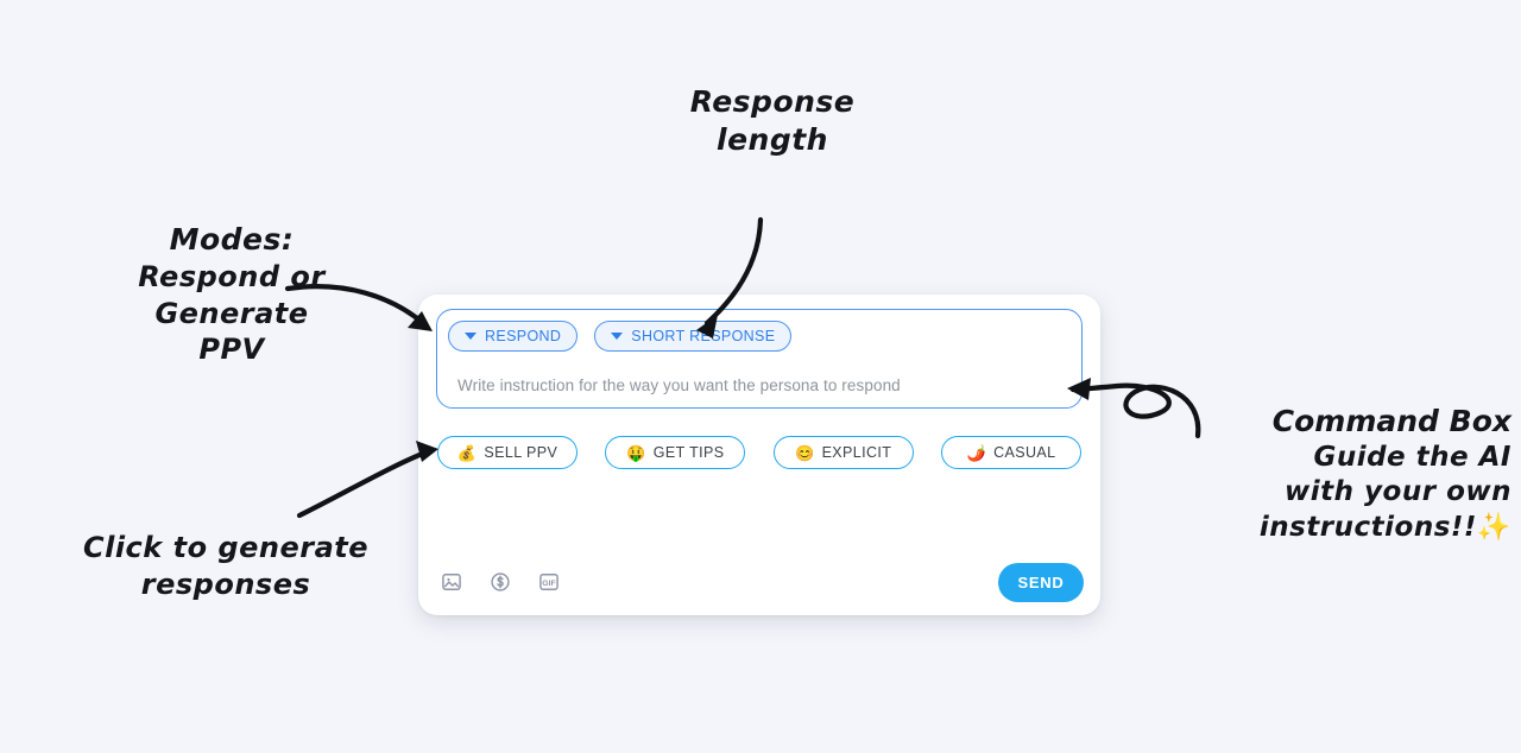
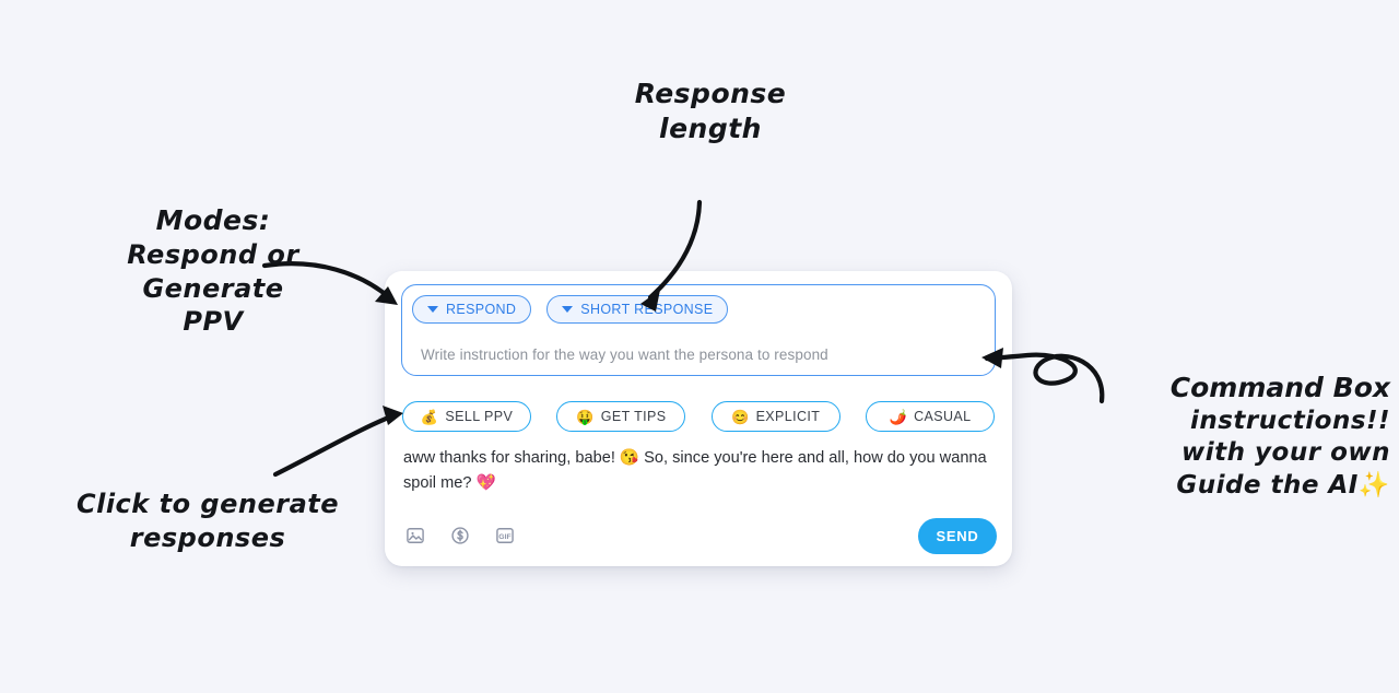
  Response
  length
  Modes:
  Respond or
  Generate
  PPV
  Click to generate
  responses
  Command Box
- Guide the AI
+ instructions!!
  with your own
- instructions!!✨
+ Guide the AI✨
  RESPOND
  SHORT RESPONSE
  Write instruction for the way you want the persona to respond
  💰
  SELL PPV
  🤑
  GET TIPS
  😊
  EXPLICIT
  🌶️
  CASUAL
+ aww thanks for sharing, babe! 😘 So, since you're here and all, how do you wanna spoil me? 💖
  SEND
